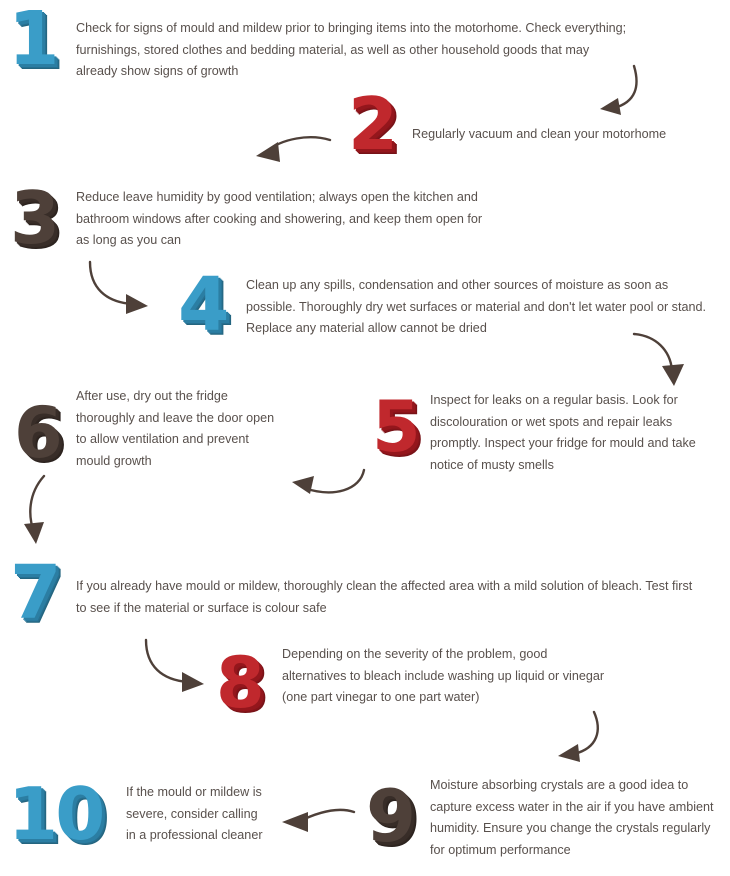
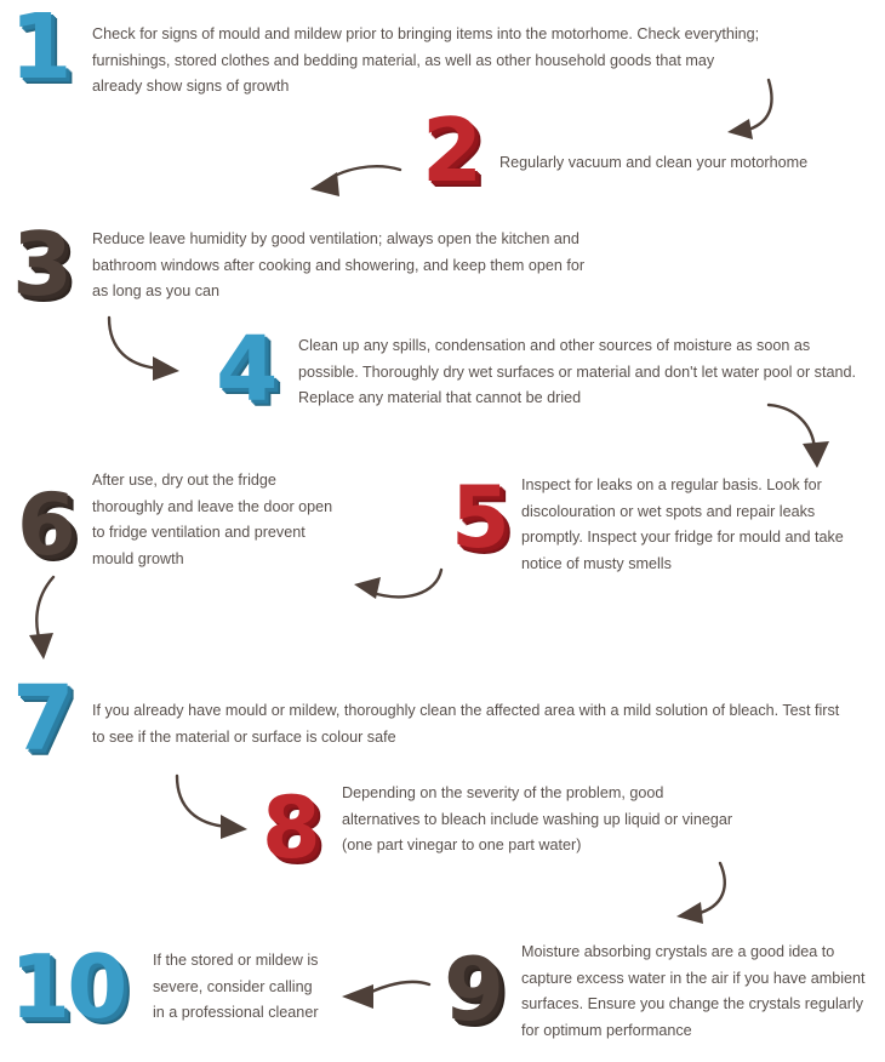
  1
  Check for signs of mould and mildew prior to bringing items into the motorhome. Check everything; furnishings, stored clothes and bedding material, as well as other household goods that may already show signs of growth
  2
  Regularly vacuum and clean your motorhome
  3
  Reduce leave humidity by good ventilation; always open the kitchen and bathroom windows after cooking and showering, and keep them open for as long as you can
  4
- Clean up any spills, condensation and other sources of moisture as soon as possible. Thoroughly dry wet surfaces or material and don't let water pool or stand. Replace any material allow cannot be dried
+ Clean up any spills, condensation and other sources of moisture as soon as possible. Thoroughly dry wet surfaces or material and don't let water pool or stand. Replace any material that cannot be dried
  5
  Inspect for leaks on a regular basis. Look for discolouration or wet spots and repair leaks promptly. Inspect your fridge for mould and take notice of musty smells
  6
- After use, dry out the fridge thoroughly and leave the door open to allow ventilation and prevent mould growth
+ After use, dry out the fridge thoroughly and leave the door open to fridge ventilation and prevent mould growth
  7
  If you already have mould or mildew, thoroughly clean the affected area with a mild solution of bleach. Test first to see if the material or surface is colour safe
  8
  Depending on the severity of the problem, good alternatives to bleach include washing up liquid or vinegar (one part vinegar to one part water)
  9
- Moisture absorbing crystals are a good idea to capture excess water in the air if you have ambient humidity. Ensure you change the crystals regularly for optimum performance
+ Moisture absorbing crystals are a good idea to capture excess water in the air if you have ambient surfaces. Ensure you change the crystals regularly for optimum performance
  10
- If the mould or mildew is severe, consider calling in a professional cleaner
+ If the stored or mildew is severe, consider calling in a professional cleaner
